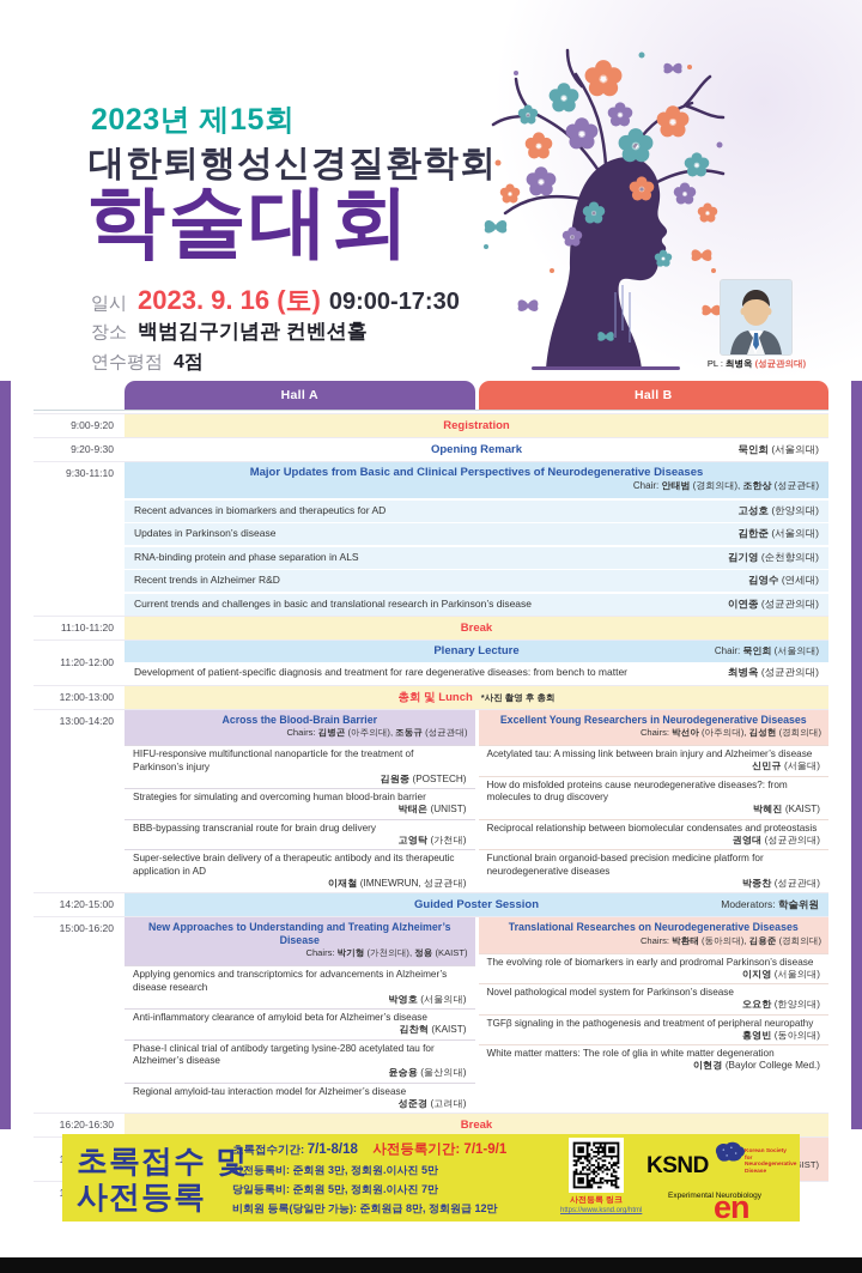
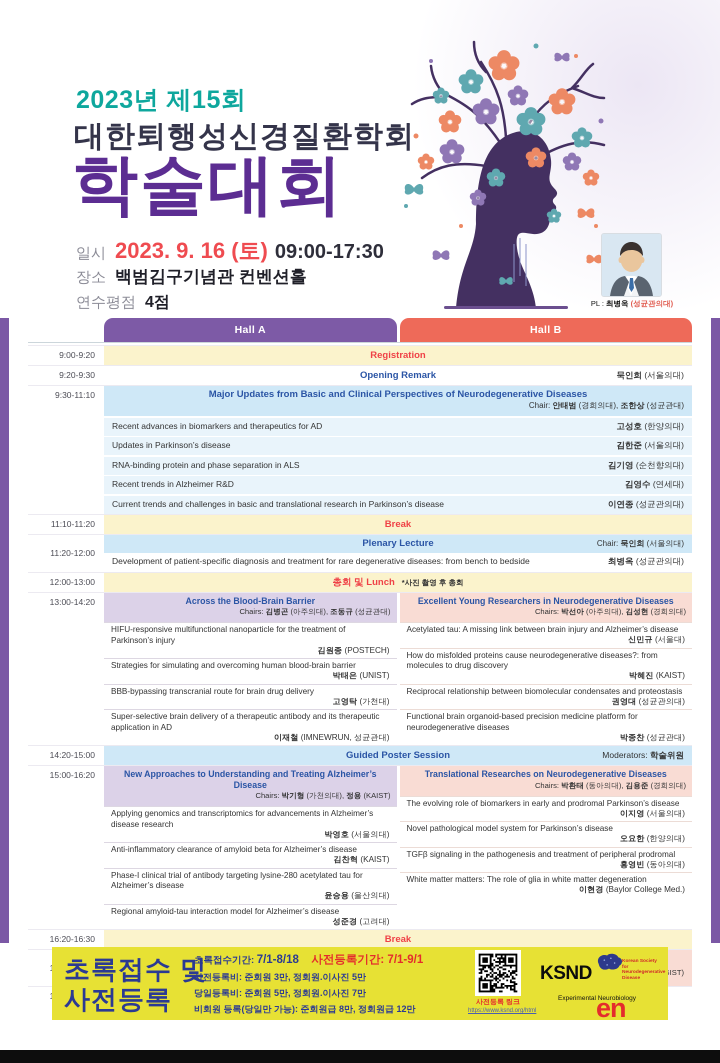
  2023년 제15회
  대한퇴행성신경질환학회
  학술대회
  일시 2023. 9. 16 (토) 09:00-17:30
  장소 백범김구기념관 컨벤션홀
  연수평점 4점
  PL : 최병옥 (성균관의대)
  Hall A
  Hall B
  9:00-9:20
  Registration
  9:20-9:30
  Opening Remark
  묵인희 (서울의대)
  9:30-11:10
  Major Updates from Basic and Clinical Perspectives of Neurodegenerative Diseases
  Chair: 안태범 (경희의대), 조한상 (성균관대)
  Recent advances in biomarkers and therapeutics for AD
  고성호 (한양의대)
  Updates in Parkinson’s disease
  김한준 (서울의대)
  RNA-binding protein and phase separation in ALS
  김기영 (순천향의대)
  Recent trends in Alzheimer R&D
  김영수 (연세대)
  Current trends and challenges in basic and translational research in Parkinson’s disease
  이연종 (성균관의대)
  11:10-11:20
  Break
  11:20-12:00
  Plenary Lecture
  Chair: 묵인희 (서울의대)
- Development of patient-specific diagnosis and treatment for rare degenerative diseases: from bench to matter
+ Development of patient-specific diagnosis and treatment for rare degenerative diseases: from bench to bedside
  최병옥 (성균관의대)
  12:00-13:00
  총회 및 Lunch *사진 촬영 후 총회
  13:00-14:20
  Across the Blood-Brain Barrier
  Chairs: 김병곤 (아주의대), 조동규 (성균관대)
  HIFU-responsive multifunctional nanoparticle for the treatment of Parkinson’s injury
  김원종 (POSTECH)
  Strategies for simulating and overcoming human blood-brain barrier
  박태은 (UNIST)
  BBB-bypassing transcranial route for brain drug delivery
  고영탁 (가천대)
  Super-selective brain delivery of a therapeutic antibody and its therapeutic application in AD
  이재철 (IMNEWRUN, 성균관대)
  Excellent Young Researchers in Neurodegenerative Diseases
  Chairs: 박선아 (아주의대), 김성현 (경희의대)
  Acetylated tau: A missing link between brain injury and Alzheimer’s disease
  신민규 (서울대)
  How do misfolded proteins cause neurodegenerative diseases?: from molecules to drug discovery
  박혜진 (KAIST)
  Reciprocal relationship between biomolecular condensates and proteostasis
  권영대 (성균관의대)
  Functional brain organoid-based precision medicine platform for neurodegenerative diseases
  박종찬 (성균관대)
  14:20-15:00
  Guided Poster Session
  Moderators: 학술위원
  15:00-16:20
  New Approaches to Understanding and Treating Alzheimer’s Disease
  Chairs: 박기형 (가천의대), 정용 (KAIST)
  Applying genomics and transcriptomics for advancements in Alzheimer’s disease research
  박영호 (서울의대)
  Anti-inflammatory clearance of amyloid beta for Alzheimer’s disease
  김찬혁 (KAIST)
  Phase-I clinical trial of antibody targeting lysine-280 acetylated tau for Alzheimer’s disease
  윤승용 (울산의대)
  Regional amyloid-tau interaction model for Alzheimer’s disease
  성준경 (고려대)
  Translational Researches on Neurodegenerative Diseases
  Chairs: 박환태 (동아의대), 김용준 (경희의대)
  The evolving role of biomarkers in early and prodromal Parkinson’s disease
  이지영 (서울의대)
  Novel pathological model system for Parkinson’s disease
  오요한 (한양의대)
- TGFβ signaling in the pathogenesis and treatment of peripheral neuropathy
+ TGFβ signaling in the pathogenesis and treatment of peripheral prodromal
  홍영빈 (동아의대)
  White matter matters: The role of glia in white matter degeneration
  이현경 (Baylor College Med.)
  16:20-16:30
  Break
  초록접수 및
  사전등록
  초록접수기간: 7/1-8/18 사전등록기간: 7/1-9/1
  사전등록비: 준회원 3만, 정회원.이사진 5만
  당일등록비: 준회원 5만, 정회원.이사진 7만
  비회원 등록(당일만 가능): 준회원급 8만, 정회원급 12만
  KSND
  en
